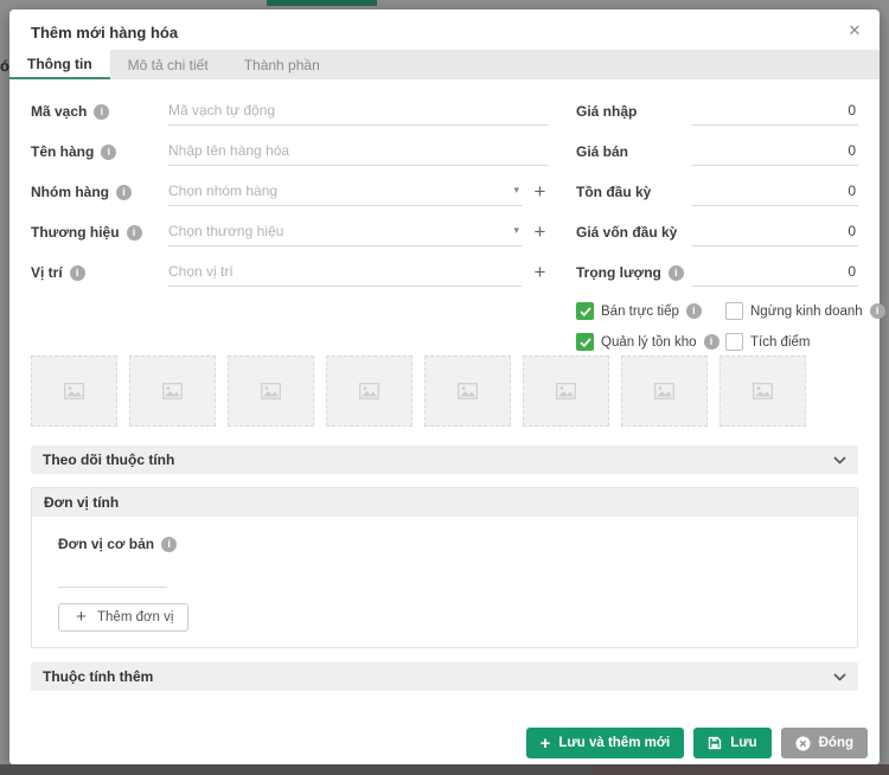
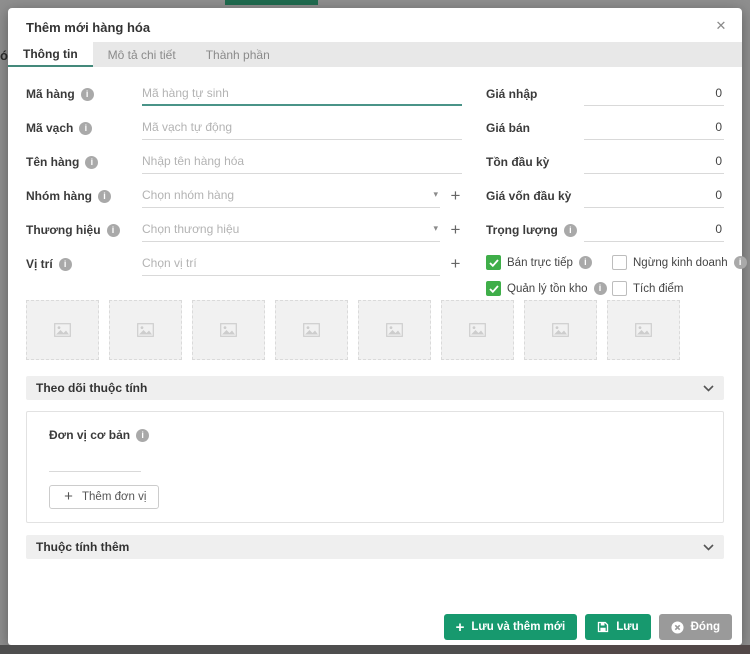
  ó
  Thêm mới hàng hóa
  ✕
  Thông tin
  Mô tả chi tiết
  Thành phần
+ Mã hàng
+ Mã hàng tự sinh
  Mã vạch
  Mã vạch tự động
  Tên hàng
  Nhập tên hàng hóa
  Nhóm hàng
  Chọn nhóm hàng
  ▾
  +
  Thương hiệu
  Chọn thương hiệu
  ▾
  +
  Vị trí
  Chọn vị trí
  +
  Giá nhập
  0
  Giá bán
  0
  Tồn đầu kỳ
  0
  Giá vốn đầu kỳ
  0
  Trọng lượng
  0
  Bán trực tiếp
  Ngừng kinh doanh
  Quản lý tồn kho
  Tích điểm
  Theo dõi thuộc tính
- Đơn vị tính
  Đơn vị cơ bản
  +
  Thêm đơn vị
  Thuộc tính thêm
  +
  Lưu và thêm mới
  Lưu
  Đóng
